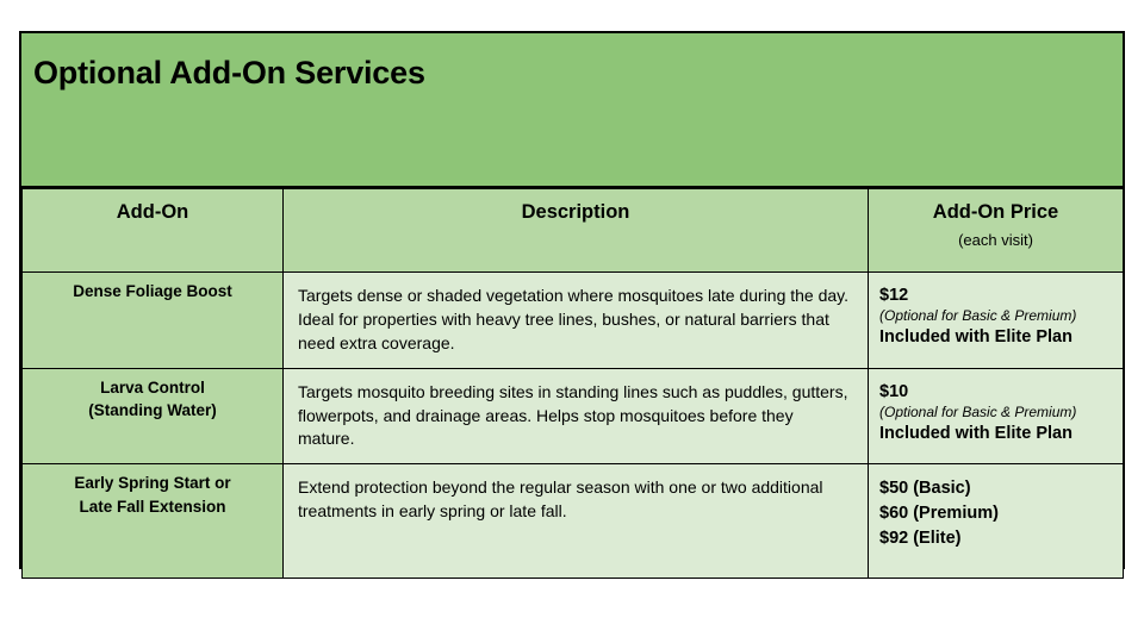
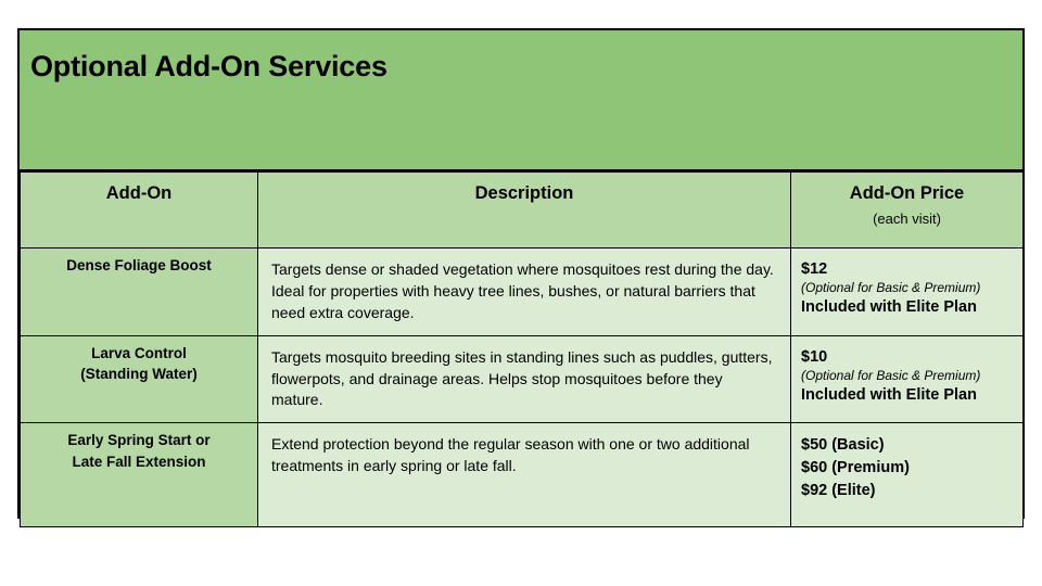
  Optional Add-On Services
  Add-On	Description	Add-On Price (each visit)
- Dense Foliage Boost	Targets dense or shaded vegetation where mosquitoes late during the day. Ideal for properties with heavy tree lines, bushes, or natural barriers that need extra coverage.	$12 (Optional for Basic & Premium) Included with Elite Plan
+ Dense Foliage Boost	Targets dense or shaded vegetation where mosquitoes rest during the day. Ideal for properties with heavy tree lines, bushes, or natural barriers that need extra coverage.	$12 (Optional for Basic & Premium) Included with Elite Plan
  Larva Control(Standing Water)	Targets mosquito breeding sites in standing lines such as puddles, gutters, flowerpots, and drainage areas. Helps stop mosquitoes before they mature.	$10 (Optional for Basic & Premium) Included with Elite Plan
  Early Spring Start orLate Fall Extension	Extend protection beyond the regular season with one or two additional treatments in early spring or late fall.	$50 (Basic)$60 (Premium)$92 (Elite)
